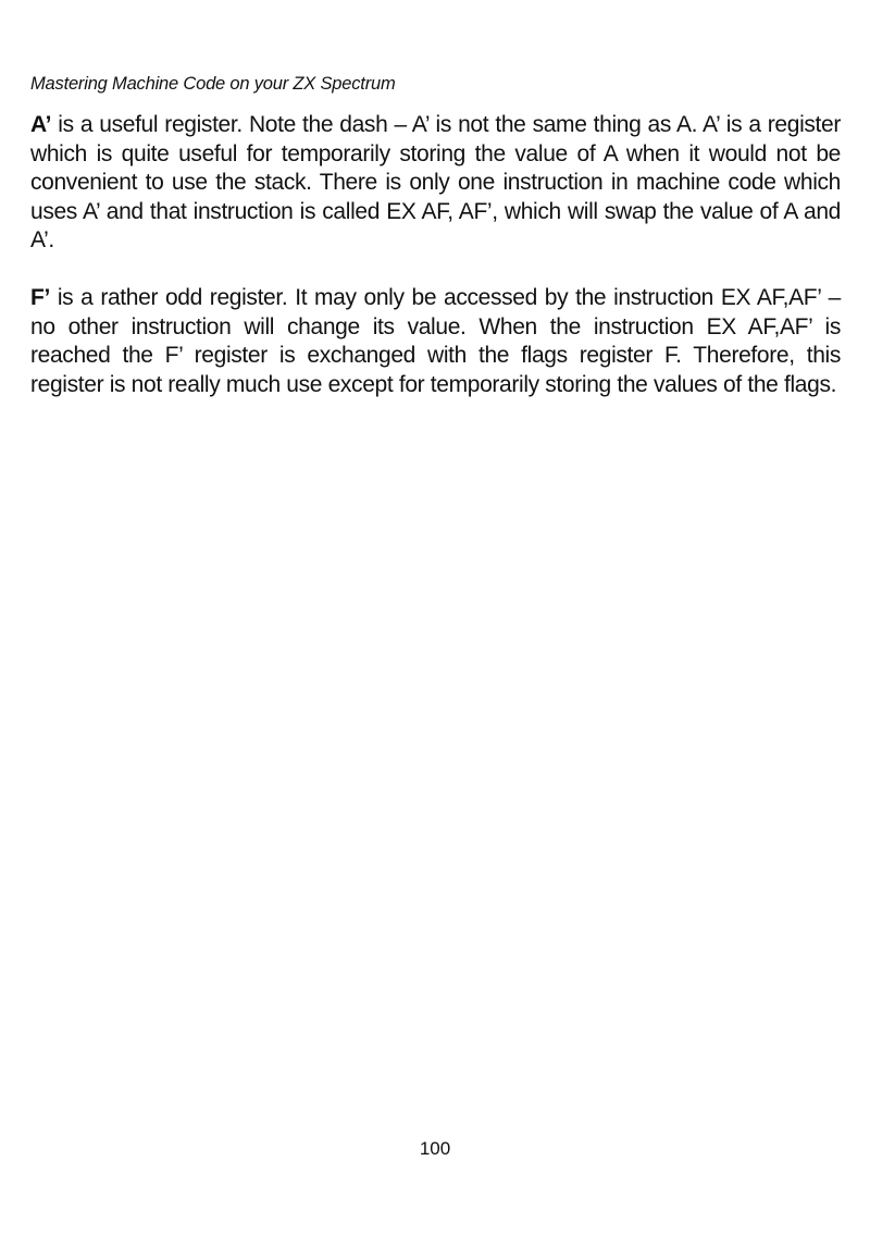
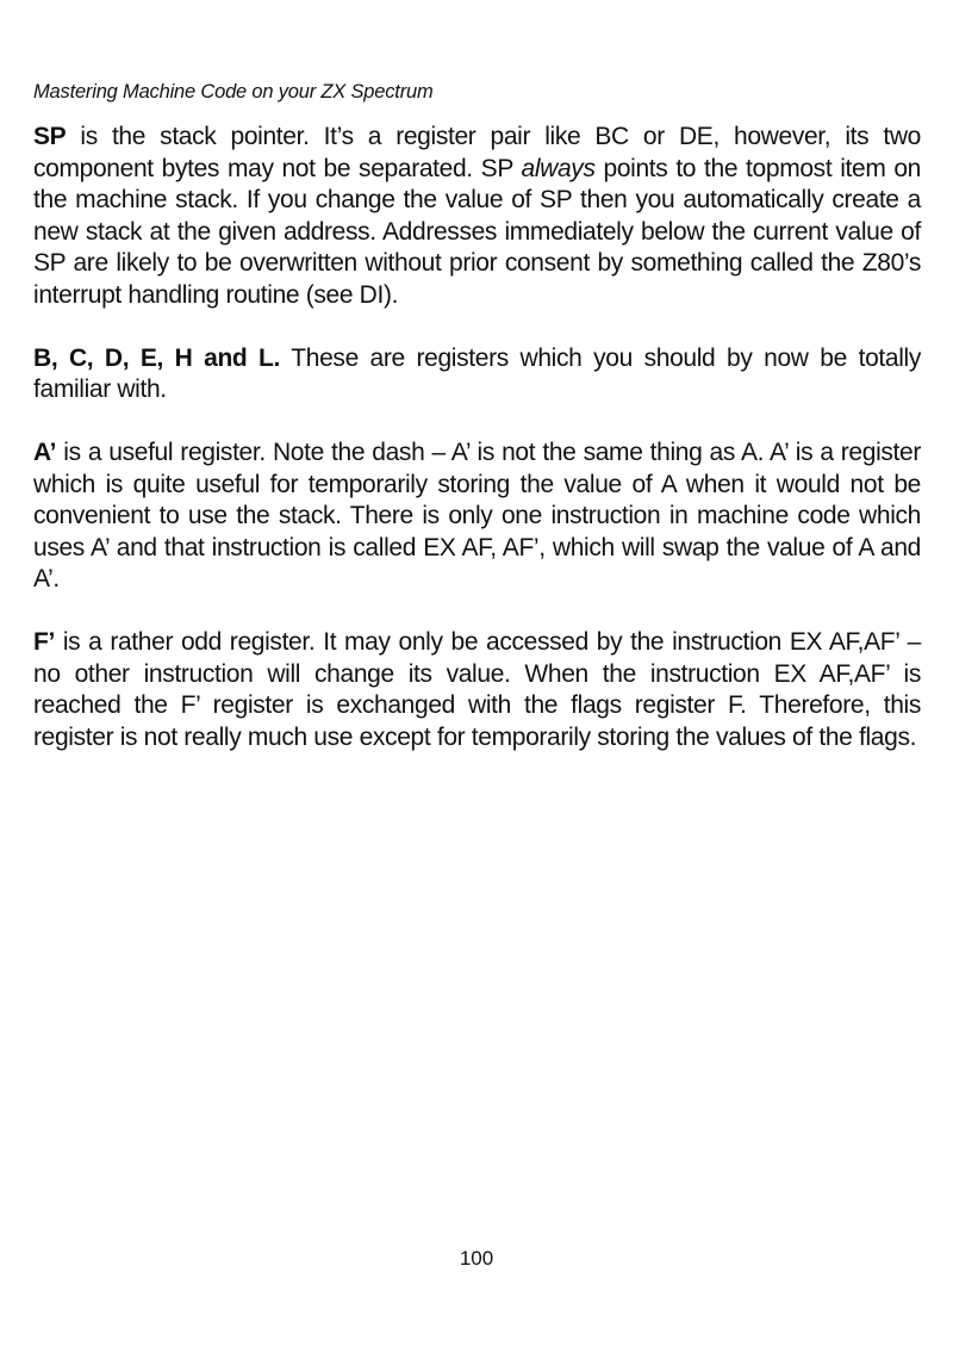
  Mastering Machine Code on your ZX Spectrum
+ SP is the stack pointer. It’s a register pair like BC or DE, however, its two component bytes may not be separated. SP always points to the topmost item on the machine stack. If you change the value of SP then you automatically create a new stack at the given address. Addresses immediately below the current value of SP are likely to be overwritten without prior consent by something called the Z80’s interrupt handling routine (see DI).
+ B, C, D, E, H and L. These are registers which you should by now be totally familiar with.
  A’ is a useful register. Note the dash – A’ is not the same thing as A. A’ is a register which is quite useful for temporarily storing the value of A when it would not be convenient to use the stack. There is only one instruction in machine code which uses A’ and that instruction is called EX AF, AF’, which will swap the value of A and A’.
  F’ is a rather odd register. It may only be accessed by the instruction EX AF,AF’ – no other instruction will change its value. When the instruction EX AF,AF’ is reached the F’ register is exchanged with the flags register F. Therefore, this register is not really much use except for temporarily storing the values of the flags.
  100
